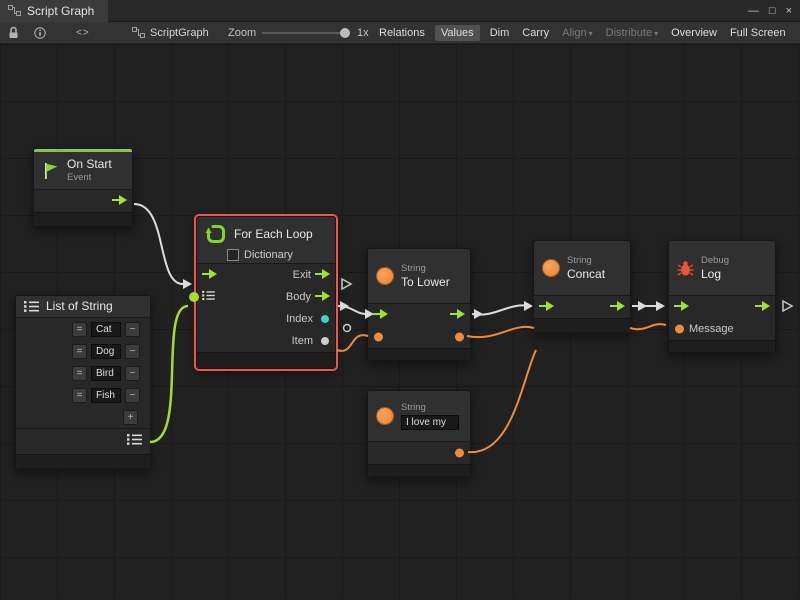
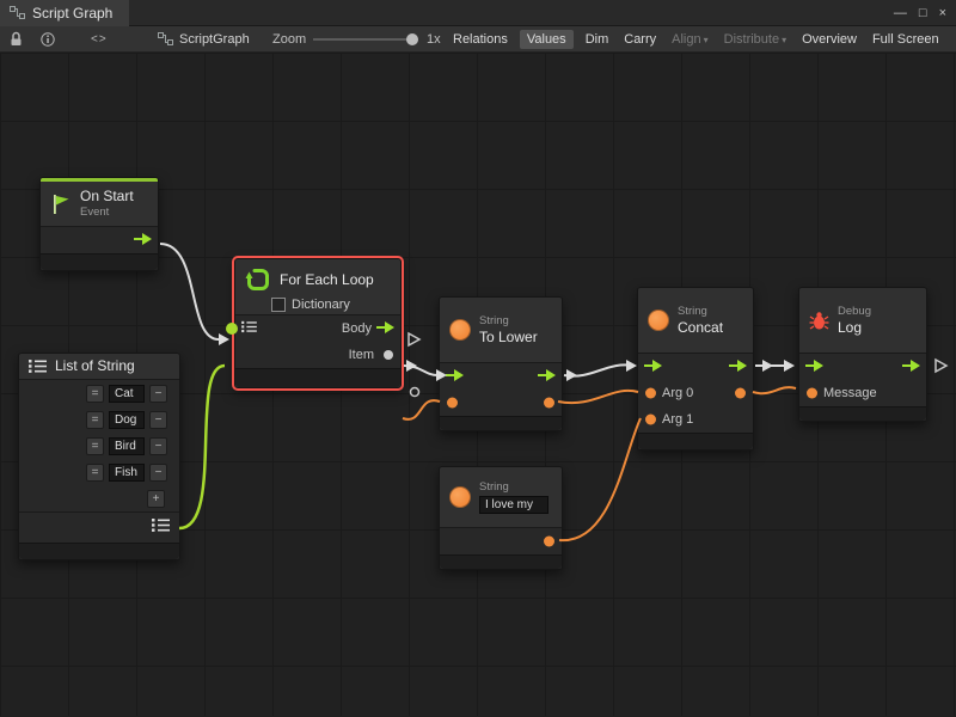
  Script Graph
  —
  □
  ×
  <>
  ScriptGraph
  Zoom
  1x
  Relations
  Values
  Dim
  Carry
  Align ▾
  Distribute ▾
  Overview
  Full Screen
  On Start
  Event
  List of String
  =
  Cat
  −
  =
  Dog
  −
  =
  Bird
  −
  =
  Fish
  −
  +
  For Each Loop
  Dictionary
- Exit
  Body
- Index
  Item
  String
  To Lower
  String
  I love my
  String
  Concat
+ Arg 0
+ Arg 1
  Debug
  Log
  Message
